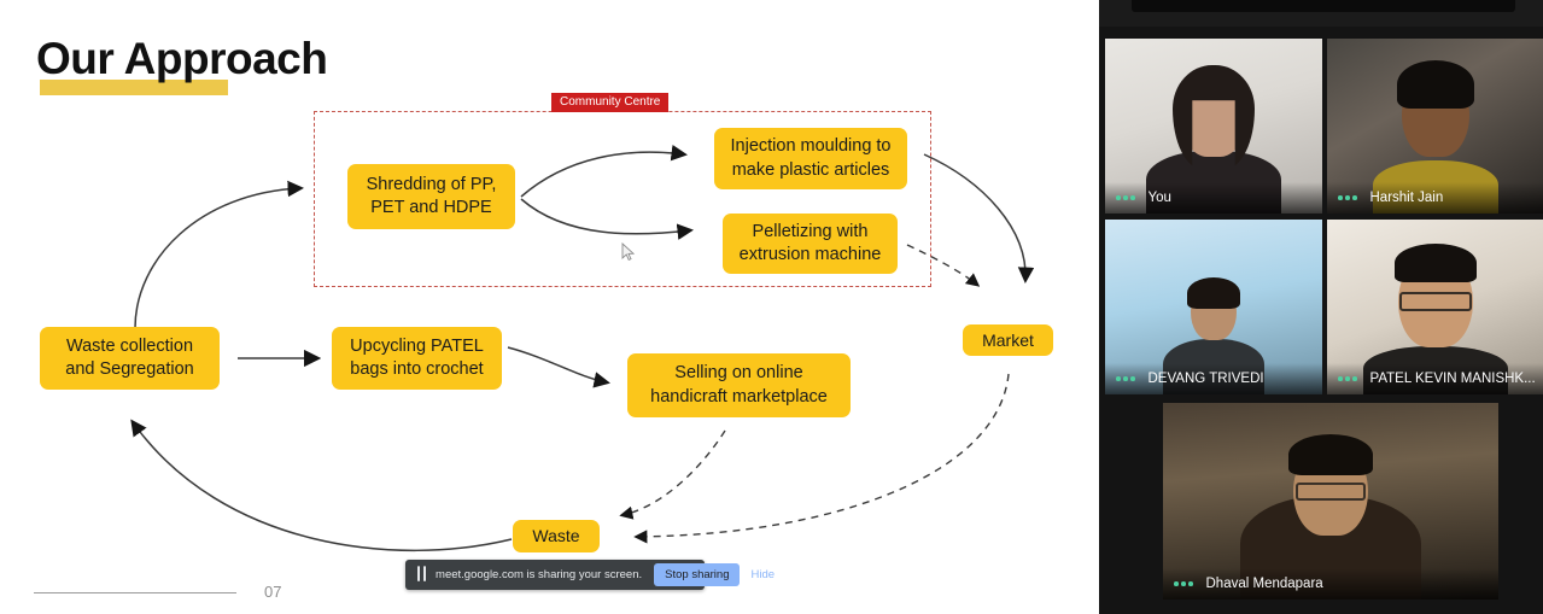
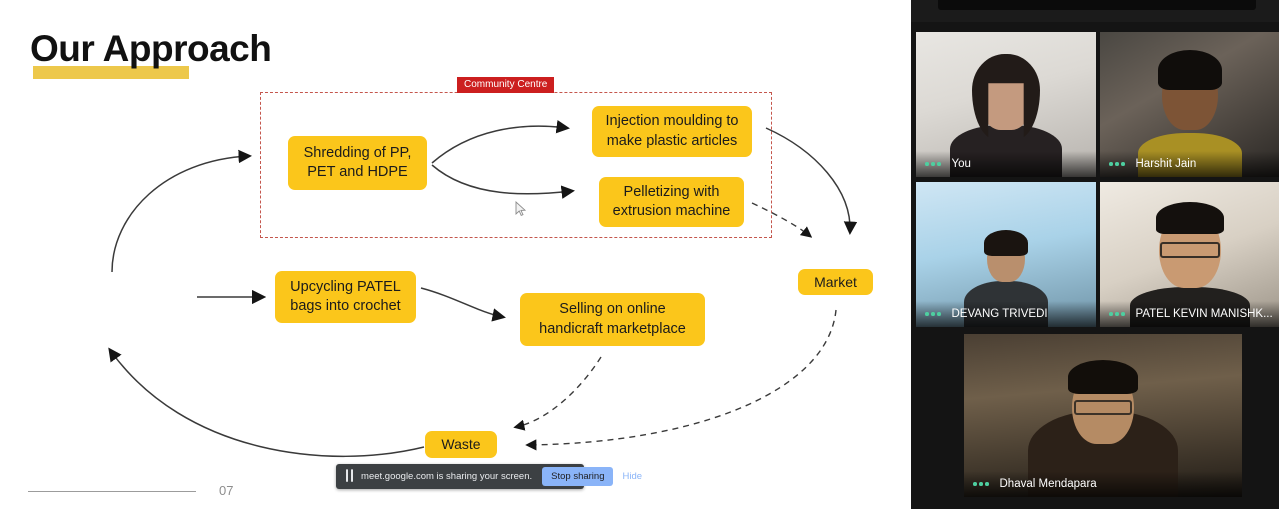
  Our Approach
  Community Centre
  Shredding of PP, PET and HDPE
  Injection moulding to make plastic articles
  Pelletizing with extrusion machine
- Waste collection and Segregation
  Upcycling PATEL bags into crochet
  Selling on online handicraft marketplace
  Market
  Waste
  07
  ┃┃
  meet.google.com is sharing your screen.
  Stop sharing
  Hide
  You
  Harshit Jain
  DEVANG TRIVEDI
  PATEL KEVIN MANISHK...
  Dhaval Mendapara
